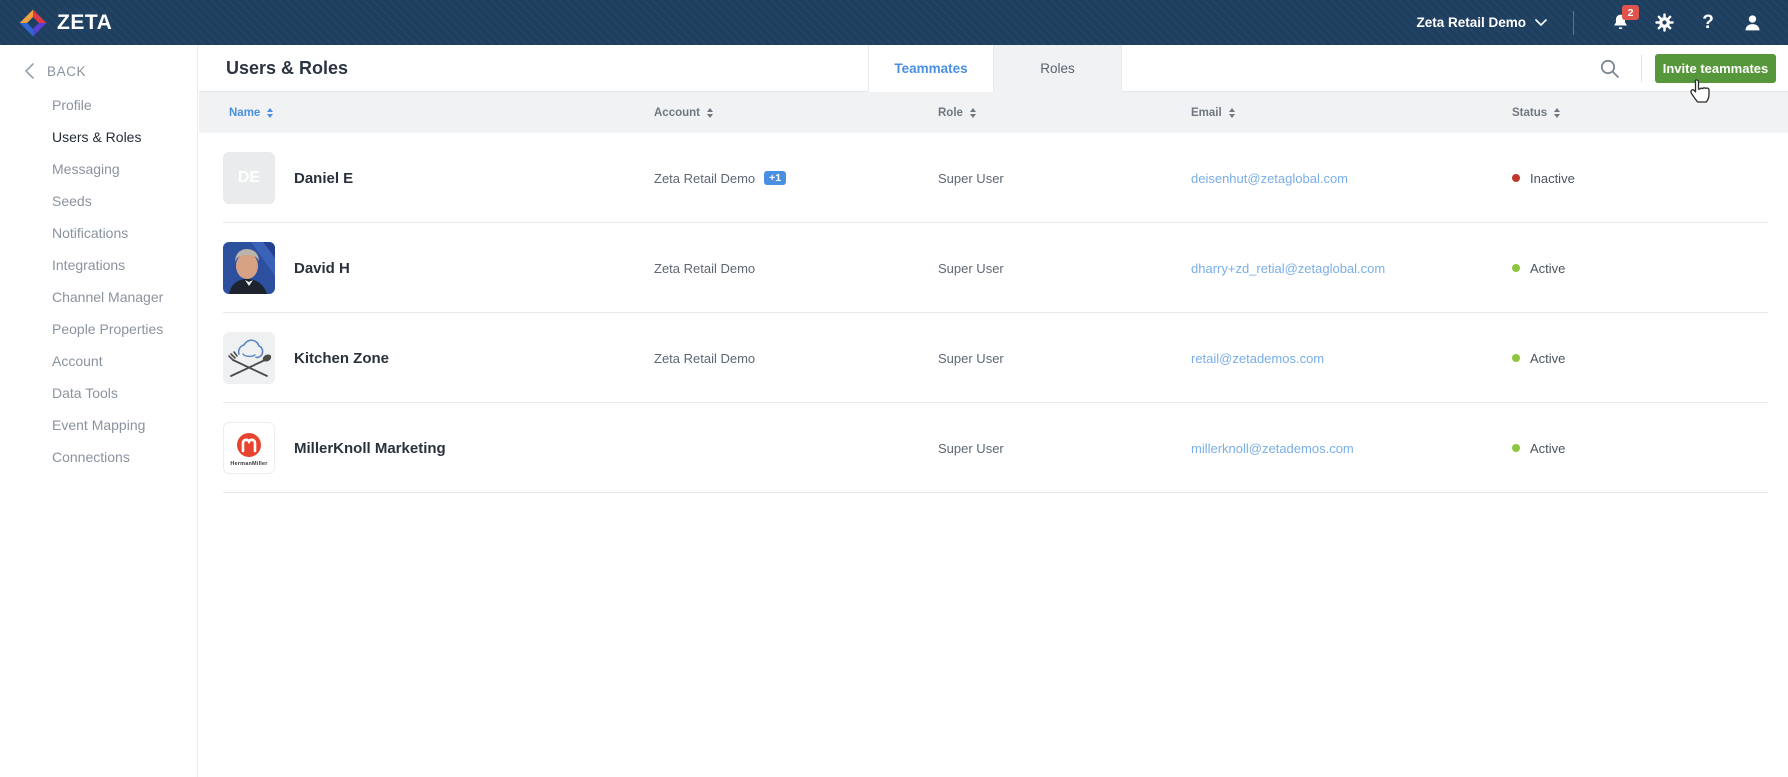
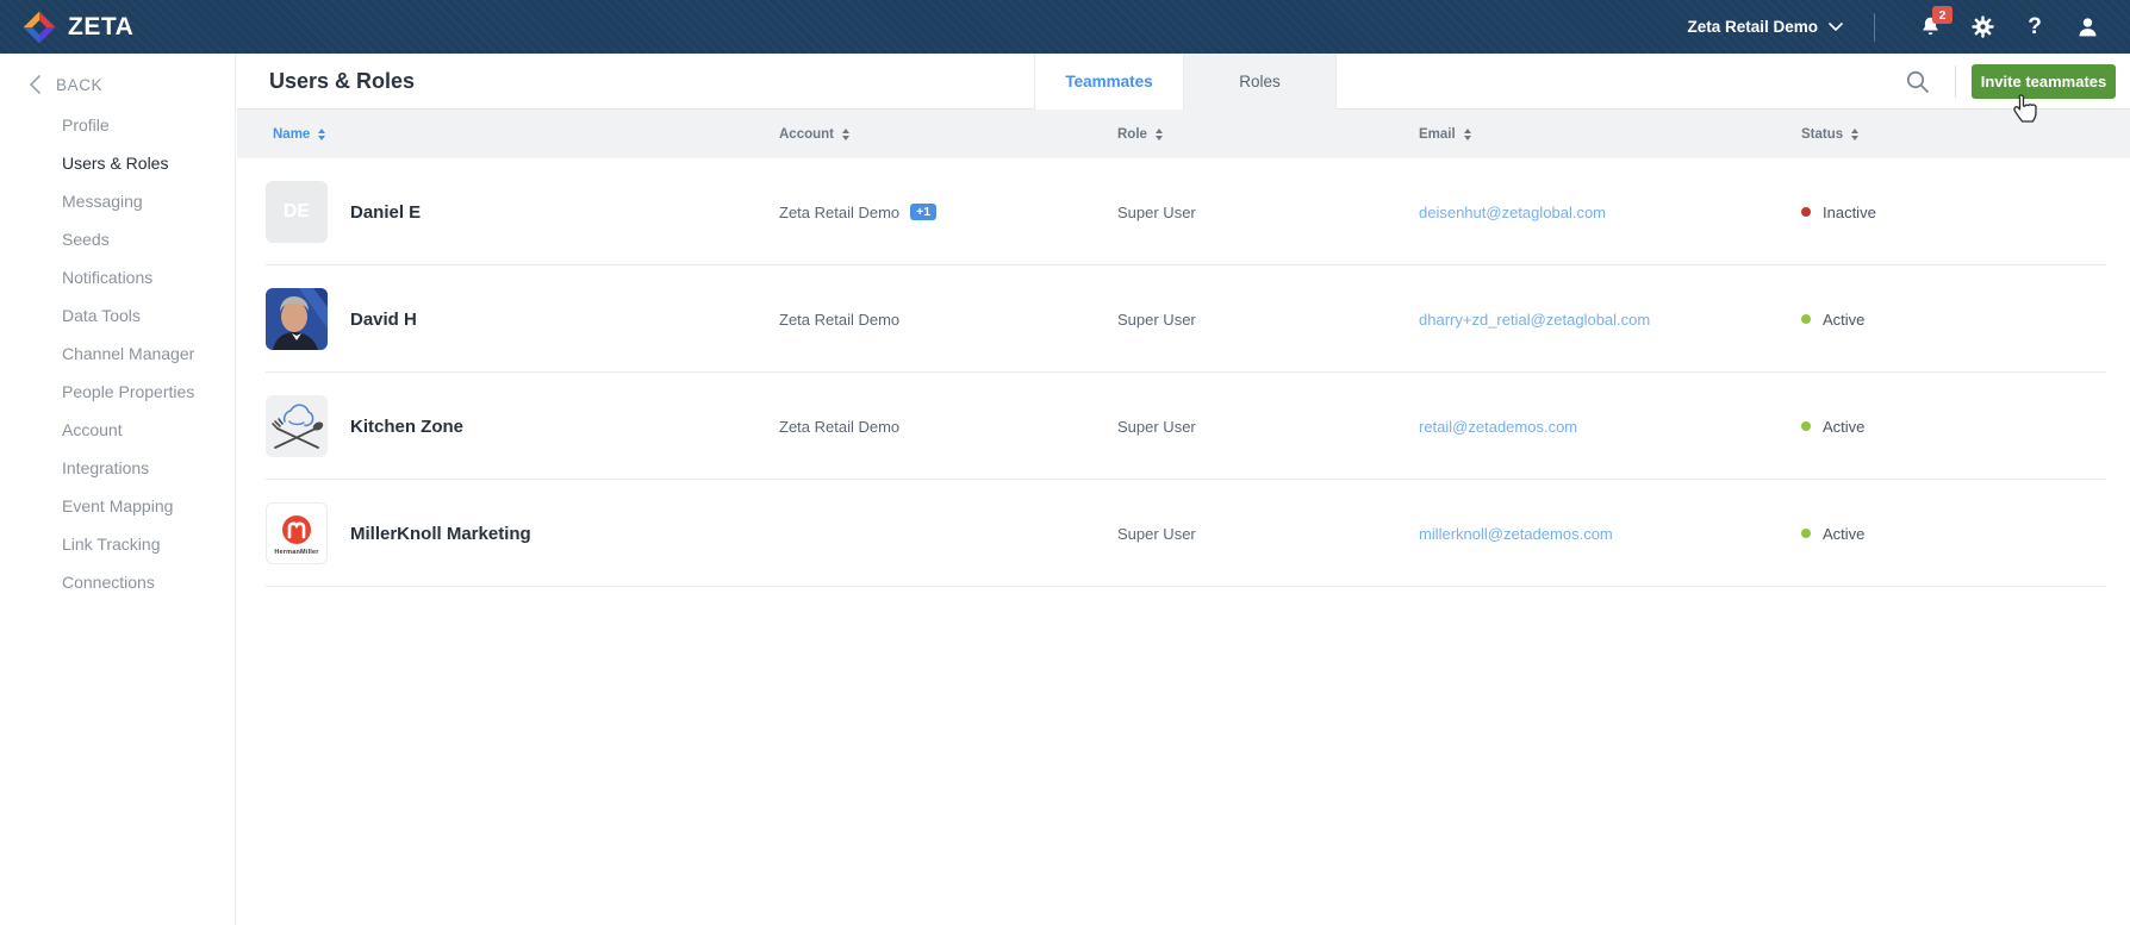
  ZETA
  Zeta Retail Demo
  2
  ?
  BACK
  Profile
  Users & Roles
  Messaging
  Seeds
  Notifications
- Integrations
+ Data Tools
  Channel Manager
  People Properties
  Account
- Data Tools
+ Integrations
  Event Mapping
+ Link Tracking
  Connections
  Users & Roles
  Teammates
  Roles
  Invite teammates
  Name
  Account
  Role
  Email
  Status
  Daniel E
  Zeta Retail Demo
  +1
  Super User
  deisenhut@zetaglobal.com
  Inactive
  David H
  Zeta Retail Demo
  Super User
  dharry+zd_retial@zetaglobal.com
  Active
  Kitchen Zone
  Zeta Retail Demo
  Super User
  retail@zetademos.com
  Active
  MillerKnoll Marketing
  Super User
  millerknoll@zetademos.com
  Active
